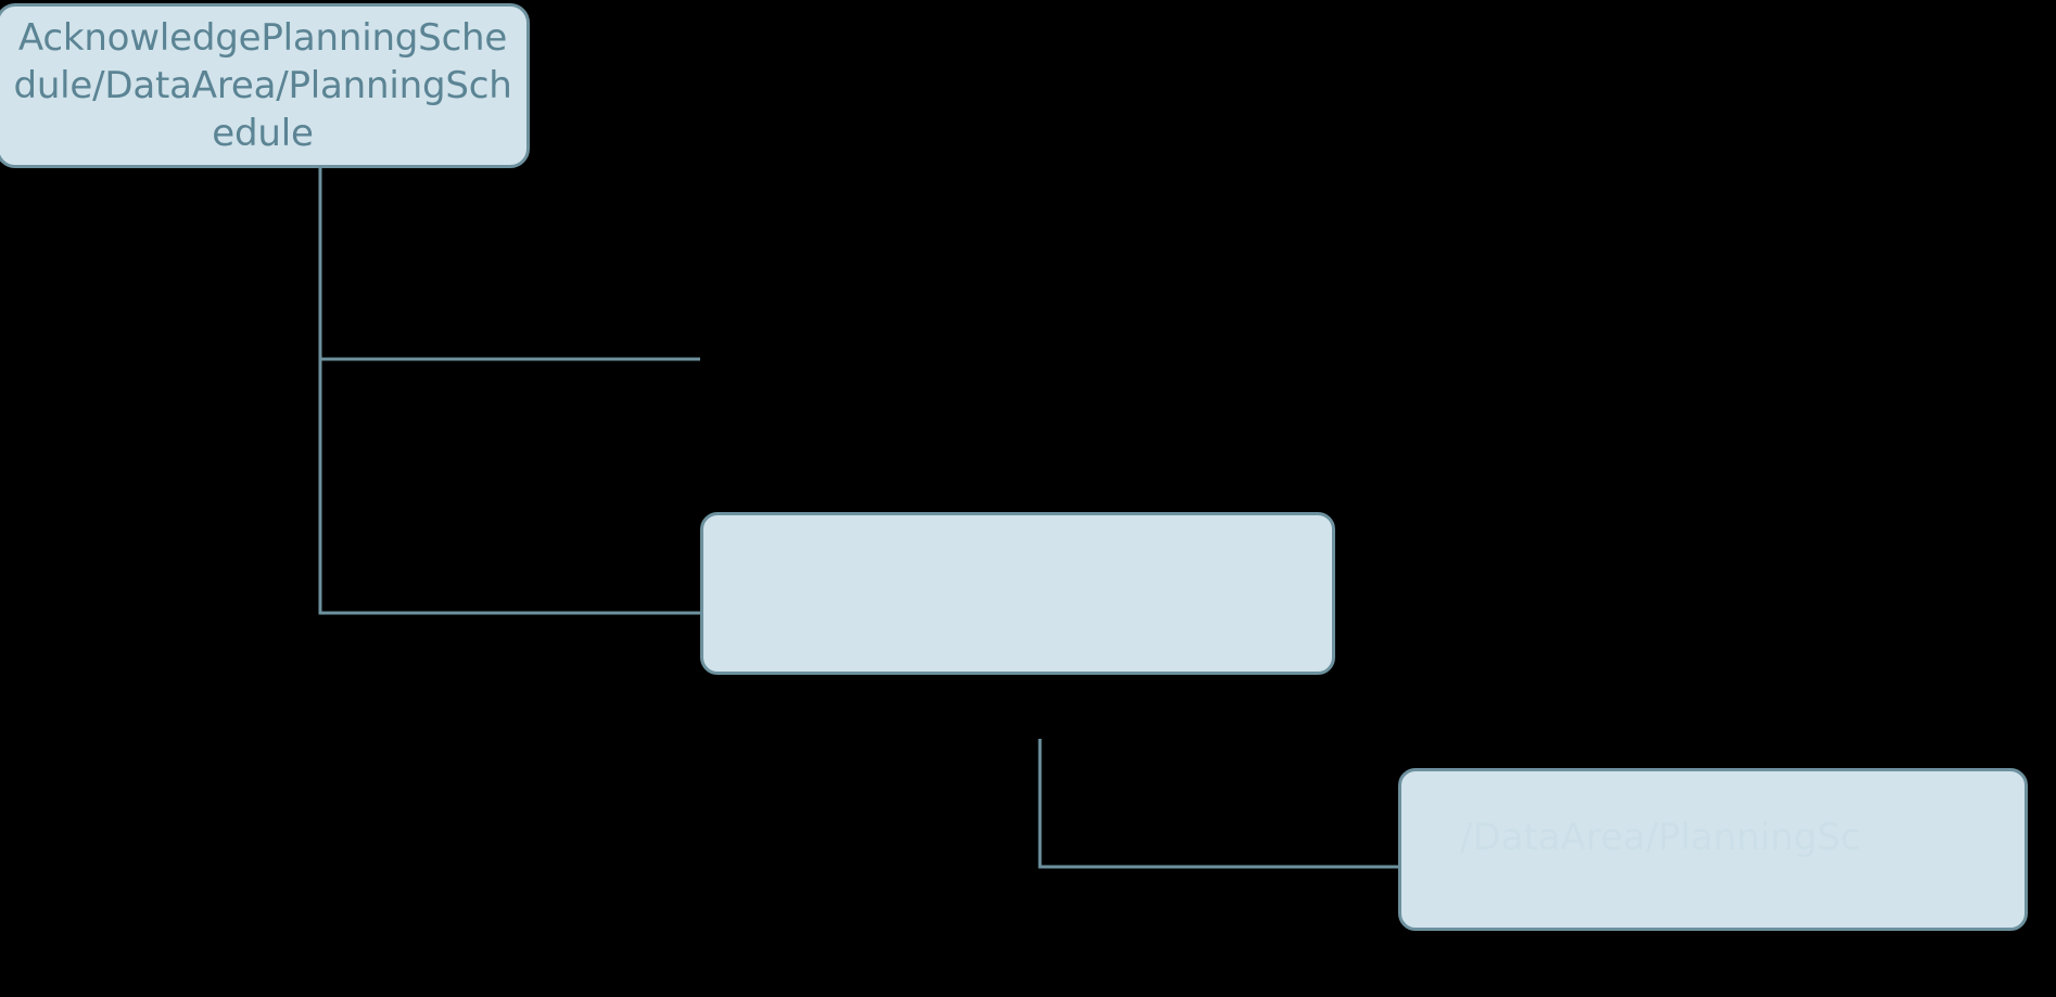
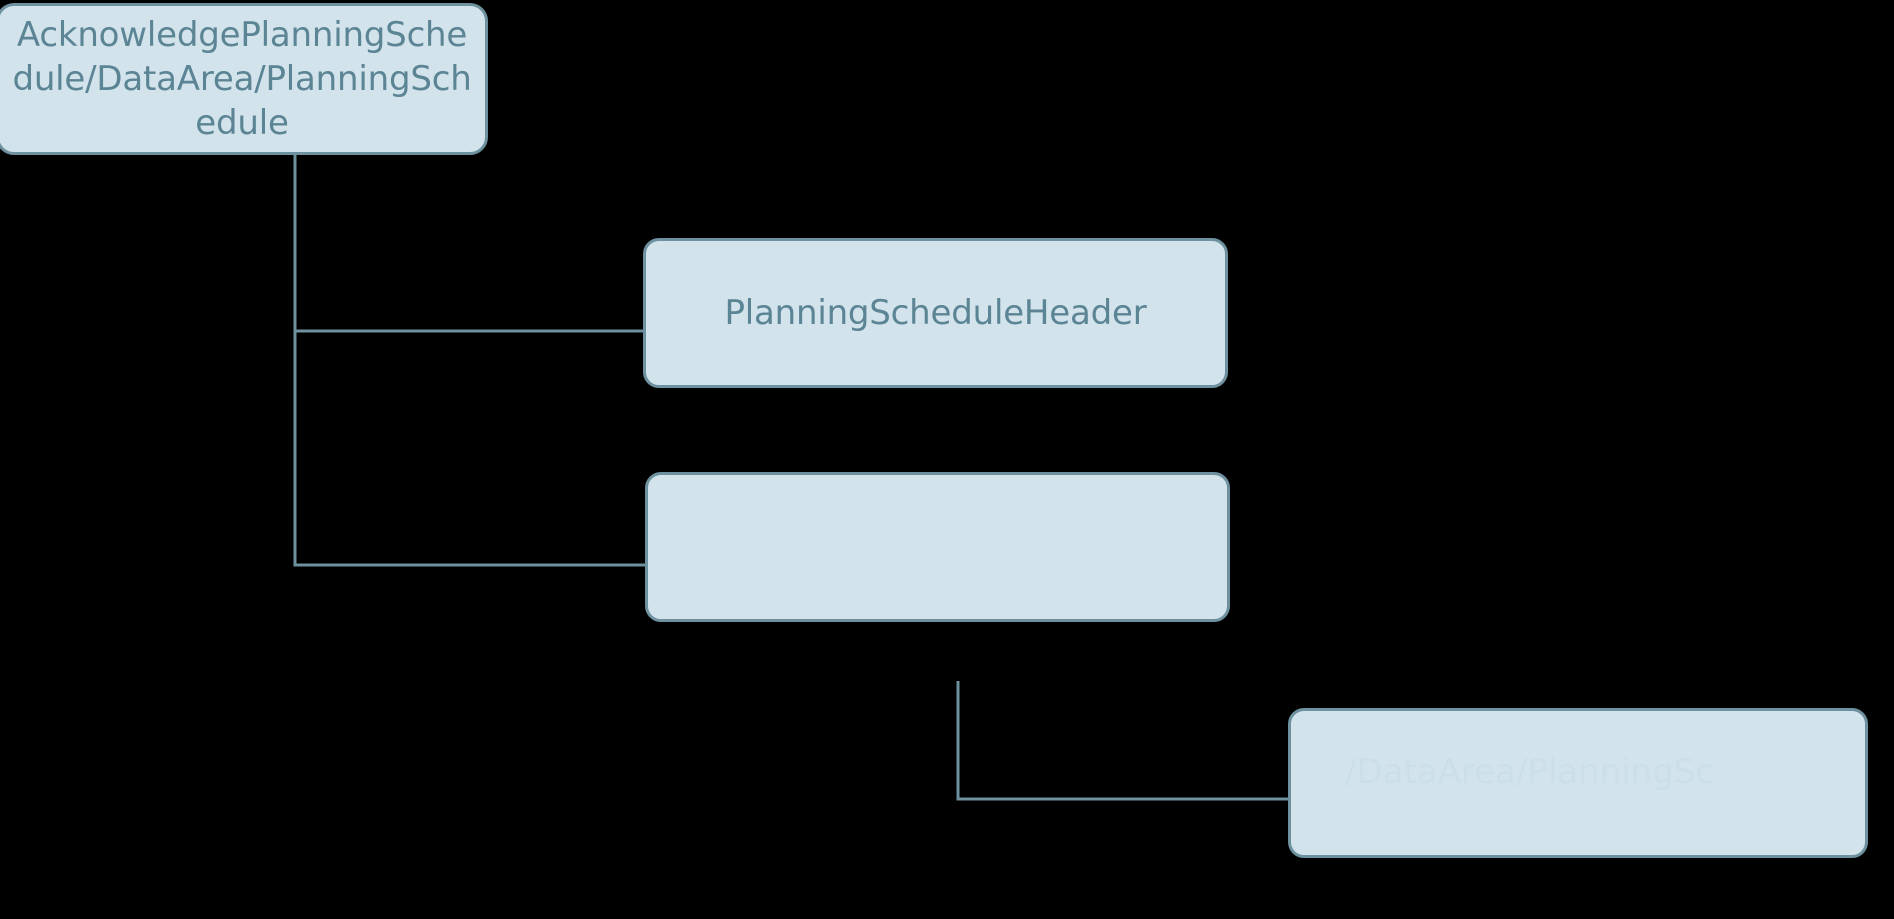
  AcknowledgePlanningSchedule/DataArea/PlanningSchedule
+ PlanningScheduleHeader
